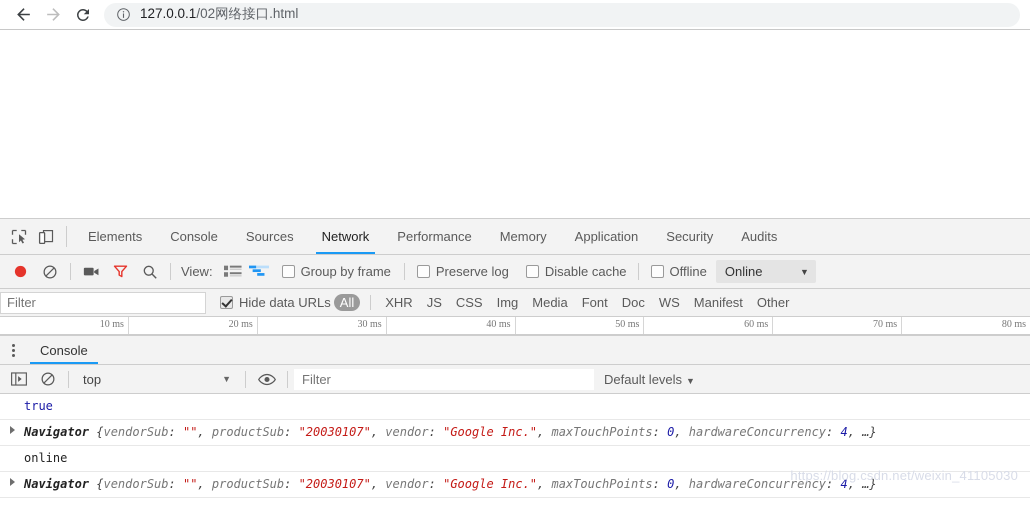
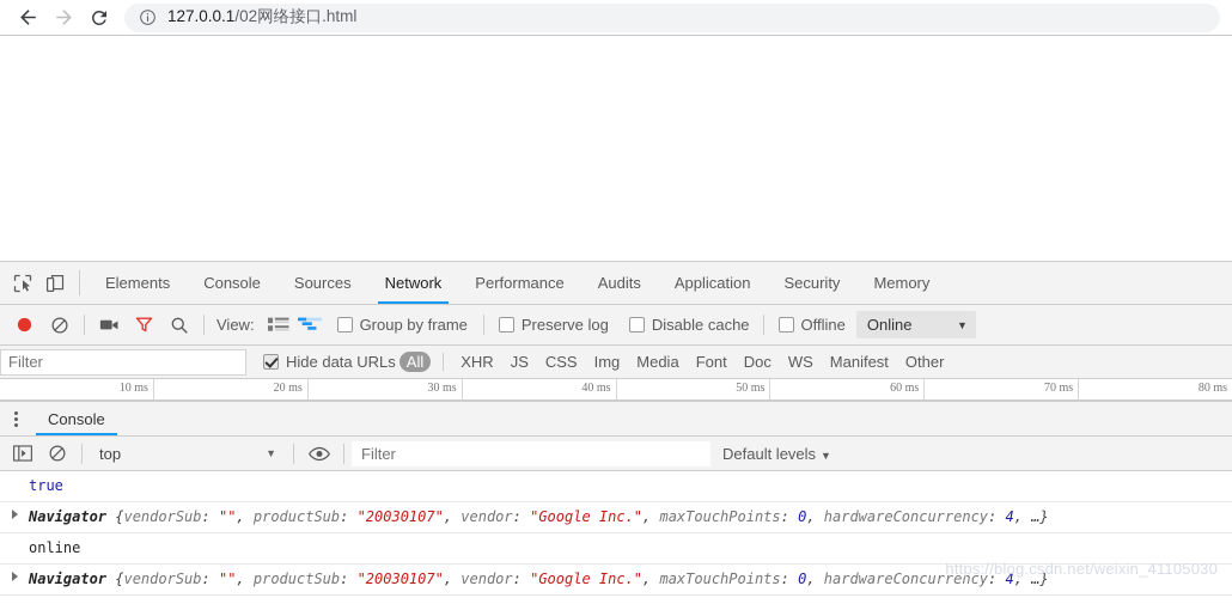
  127.0.0.1/02网络接口.html
  Elements
  Console
  Sources
  Network
  Performance
- Memory
+ Audits
  Application
  Security
- Audits
+ Memory
  View:
  Group by frame
  Preserve log
  Disable cache
  Offline
  Online
  ▼
  Filter
  Hide data URLs
  All
  XHR
  JS
  CSS
  Img
  Media
  Font
  Doc
  WS
  Manifest
  Other
  10 ms
  20 ms
  30 ms
  40 ms
  50 ms
  60 ms
  70 ms
  80 ms
  Console
  top
  ▼
  Filter
  Default levels ▼
  true
  Navigator {vendorSub: "", productSub: "20030107", vendor: "Google Inc.", maxTouchPoints: 0, hardwareConcurrency: 4, …}
  online
  Navigator {vendorSub: "", productSub: "20030107", vendor: "Google Inc.", maxTouchPoints: 0, hardwareConcurrency: 4, …}
  https://blog.csdn.net/weixin_41105030
